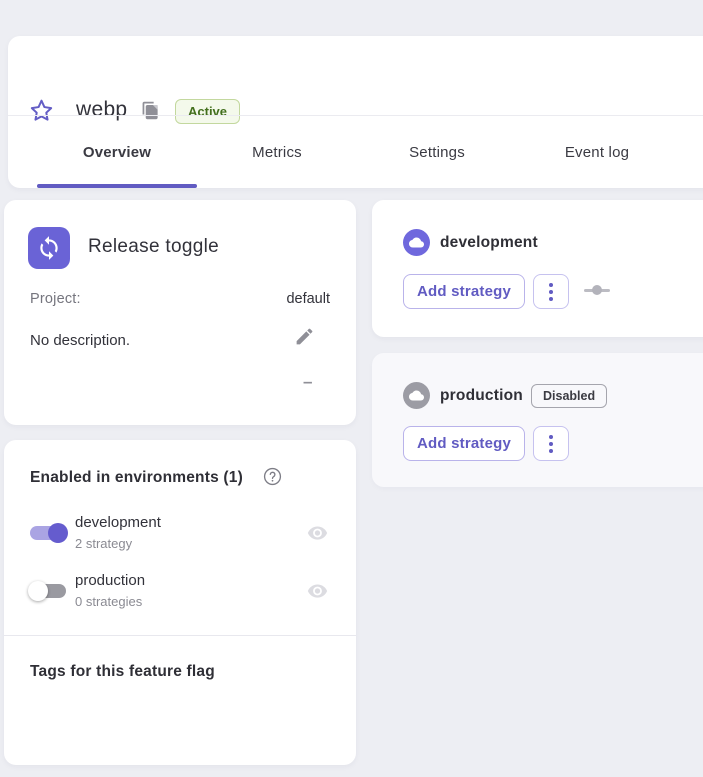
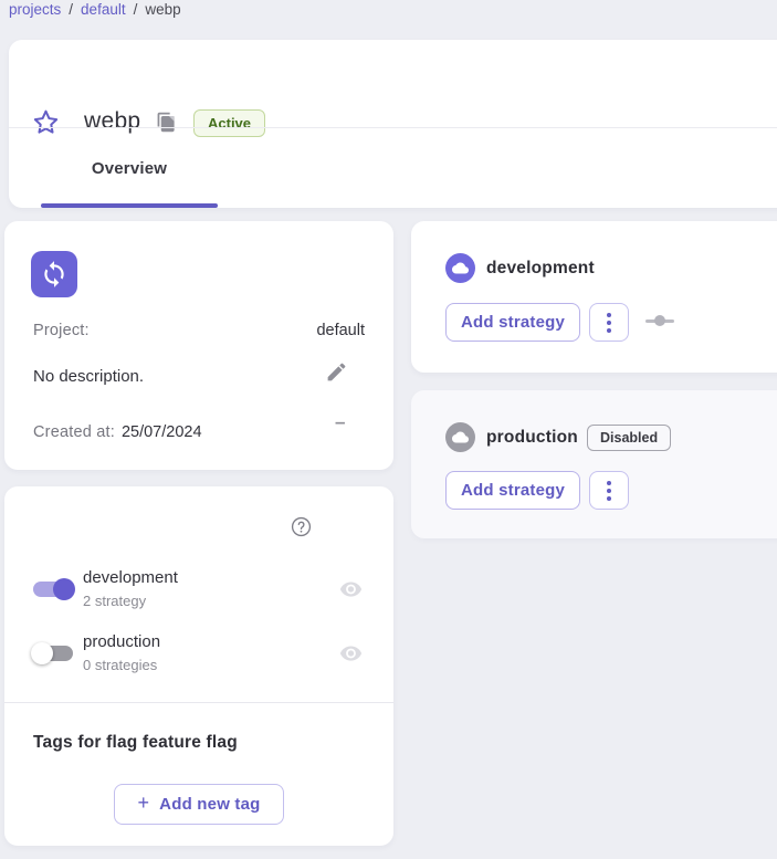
+ projects / default / webp
  webp
  Active
  Overview
- Metrics
- Settings
- Event log
- Release toggle
  Project:
  default
  No description.
+ Created at: 25/07/2024
  –
  development
  Add strategy
  production
  Disabled
  Add strategy
- Enabled in environments (1)
  development
  2 strategy
  production
  0 strategies
- Tags for this feature flag
+ Tags for flag feature flag
+ +
+ Add new tag
